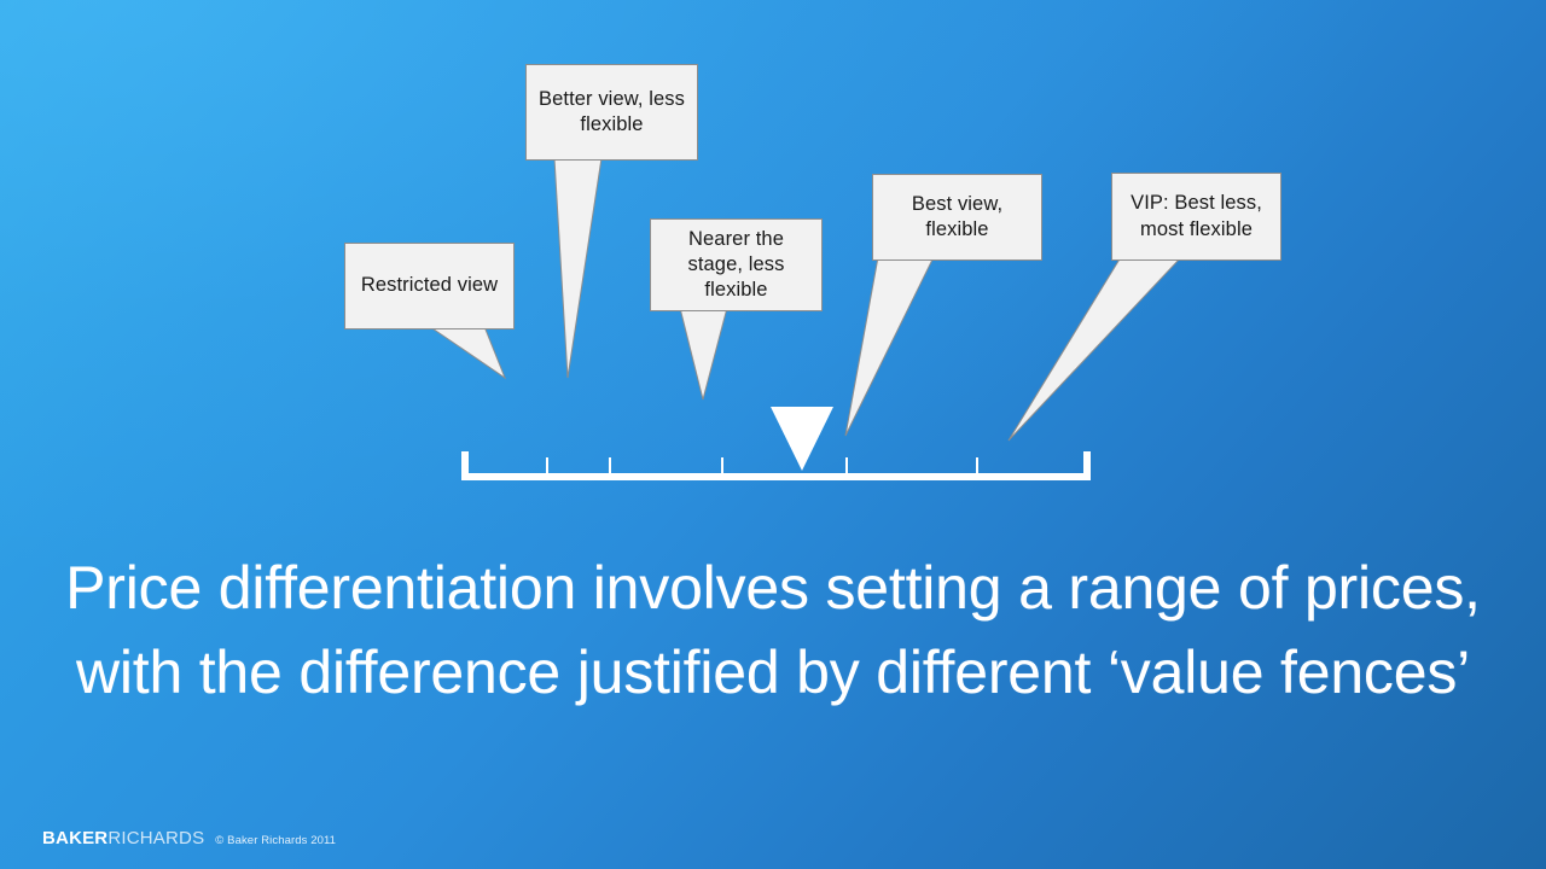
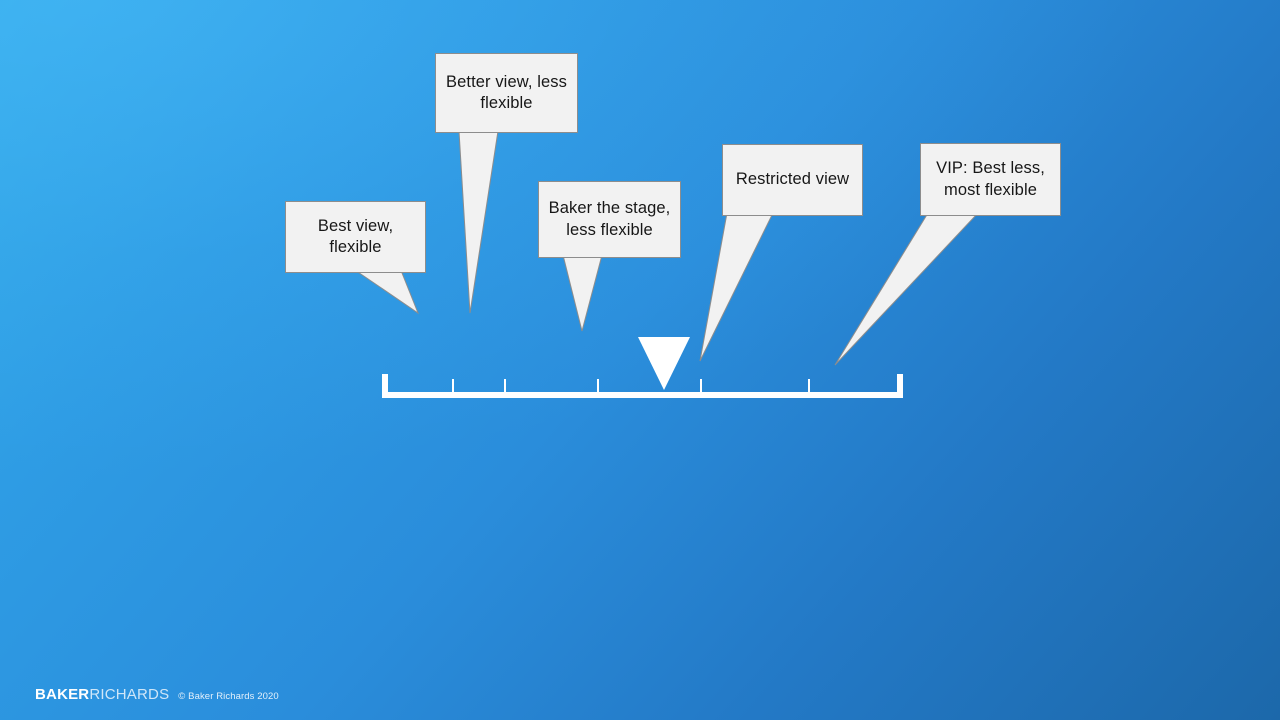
- Restricted view
+ Best view, flexible
  Better view, less flexible
- Nearer the stage, less flexible
+ Baker the stage, less flexible
- Best view, flexible
+ Restricted view
  VIP: Best less, most flexible
- Price differentiation involves setting a range of prices, with the difference justified by different ‘value fences’
  BAKERRICHARDS
- © Baker Richards 2011
+ © Baker Richards 2020
